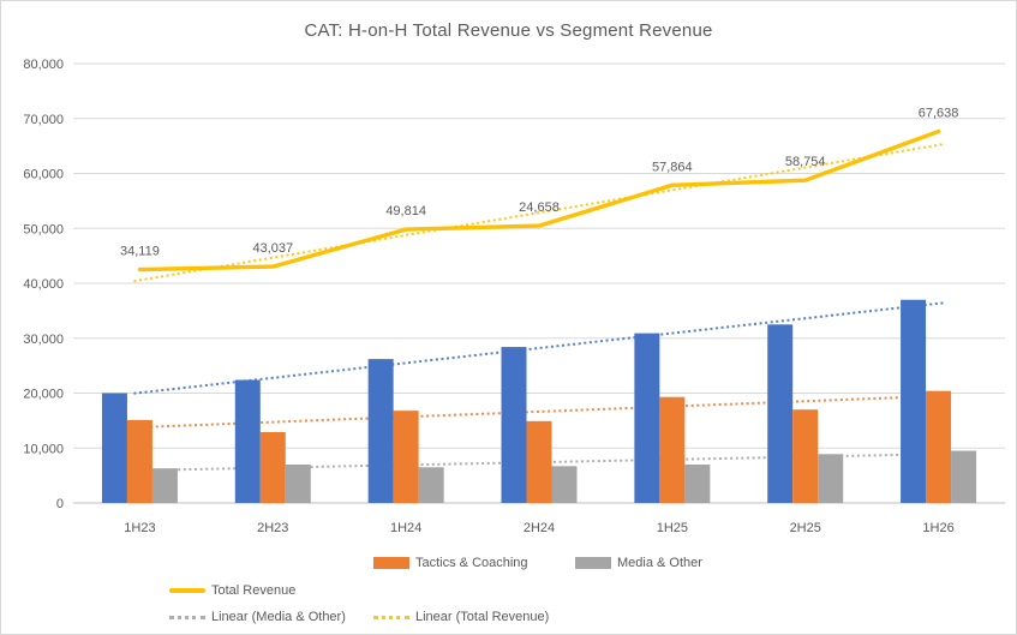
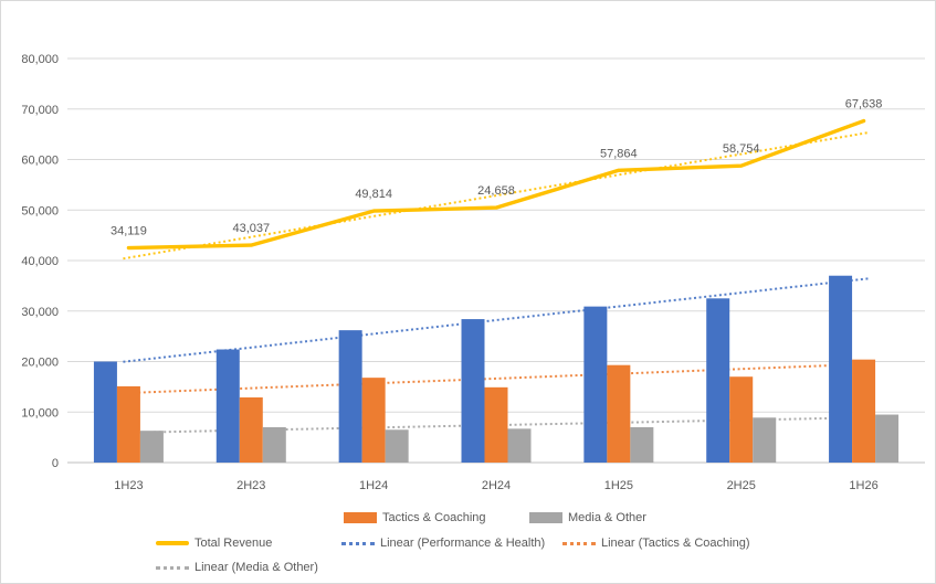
- CAT: H-on-H Total Revenue vs Segment Revenue
  0
  10,000
  20,000
  30,000
  40,000
  50,000
  60,000
  70,000
  80,000
  1H23
  2H23
  1H24
  2H24
  1H25
  2H25
  1H26
  34,119
  43,037
  49,814
  24,658
  57,864
  58,754
  67,638
  Tactics & Coaching
  Media & Other
  Total Revenue
+ Linear (Performance & Health)
+ Linear (Tactics & Coaching)
  Linear (Media & Other)
- Linear (Total Revenue)
